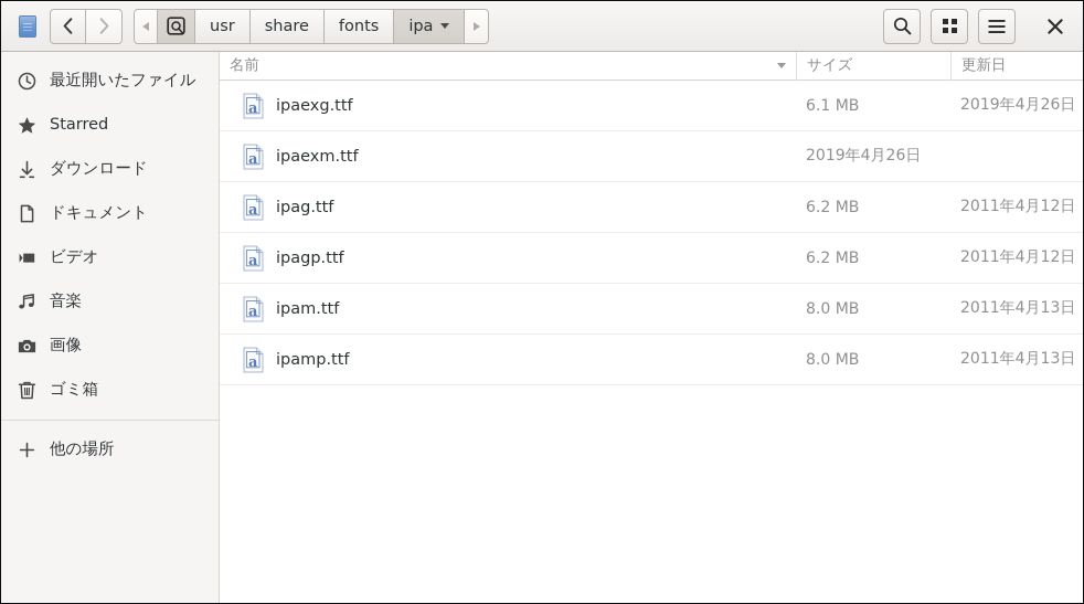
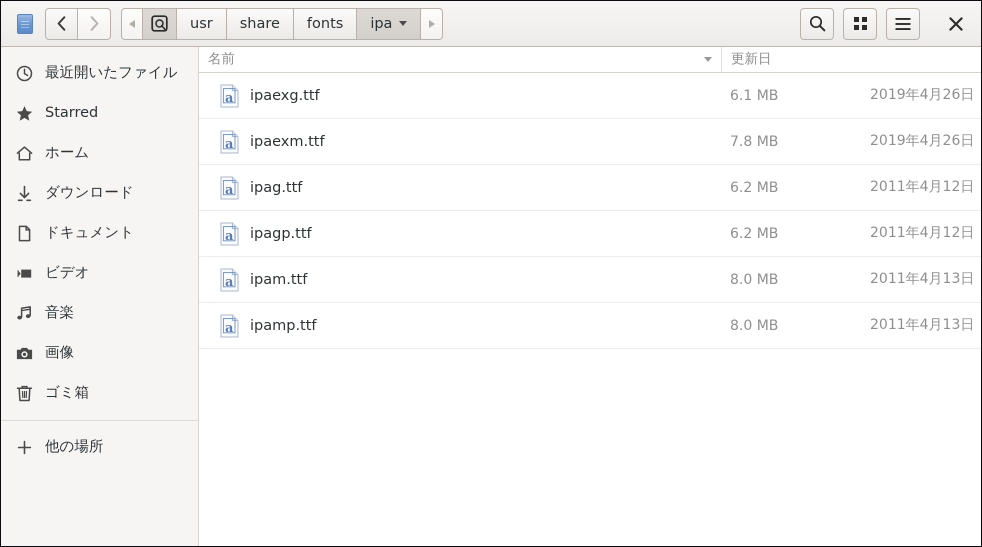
  usr
  share
  fonts
  ipa
  最近開いたファイル
  Starred
+ ホーム
  ダウンロード
  ドキュメント
  ビデオ
  音楽
  画像
  ゴミ箱
  他の場所
  名前
- サイズ
  更新日
  a
  ipaexg.ttf
  6.1 MB
  2019年4月26日
  a
  ipaexm.ttf
+ 7.8 MB
  2019年4月26日
  a
  ipag.ttf
  6.2 MB
  2011年4月12日
  a
  ipagp.ttf
  6.2 MB
  2011年4月12日
  a
  ipam.ttf
  8.0 MB
  2011年4月13日
  a
  ipamp.ttf
  8.0 MB
  2011年4月13日
